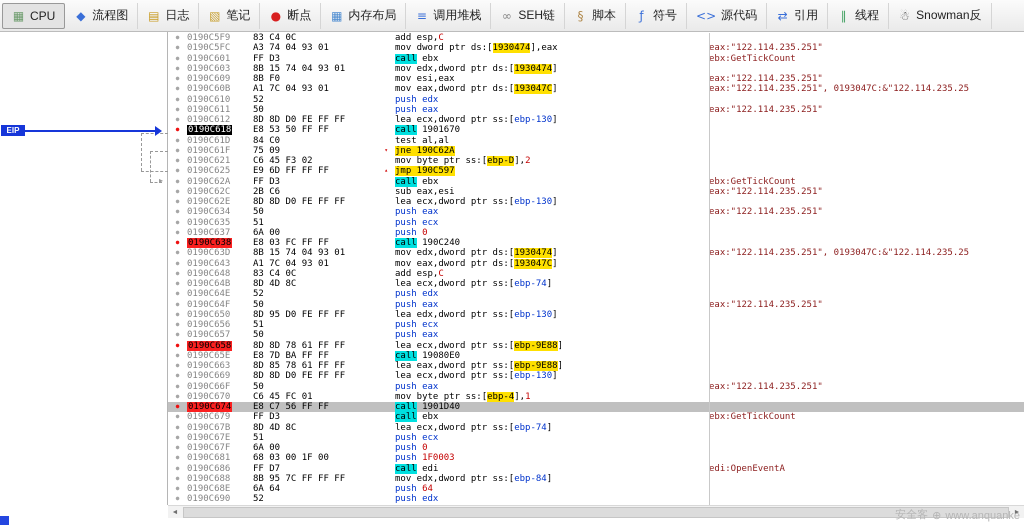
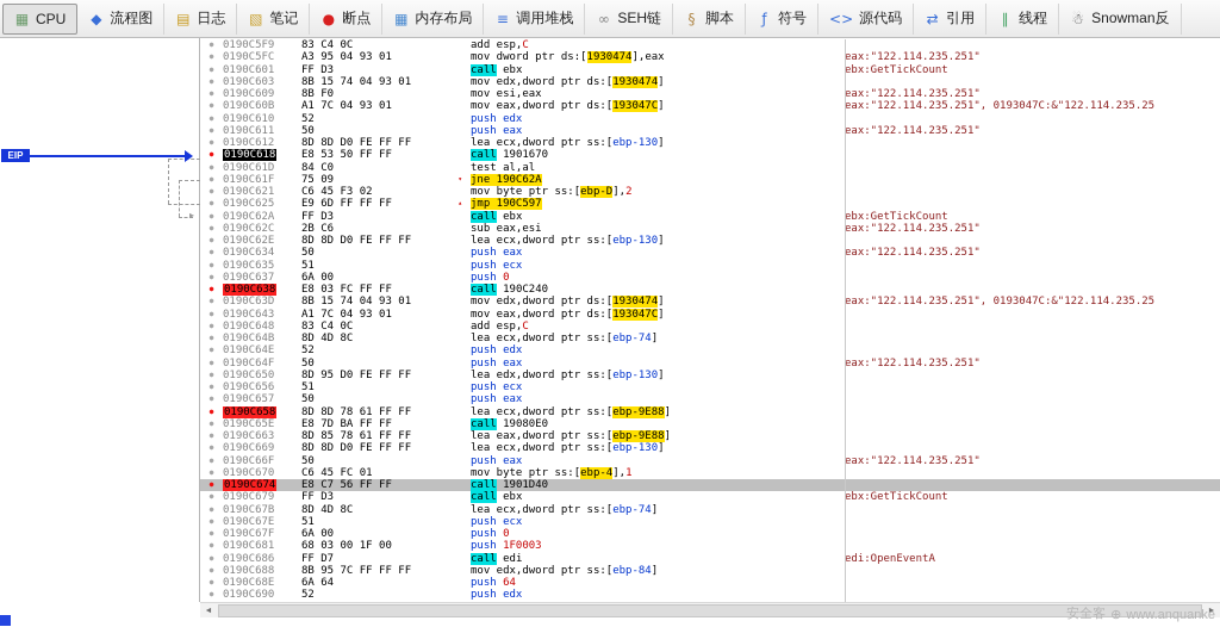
  ▦
  CPU
  ◆
  流程图
  ▤
  日志
  ▧
  笔记
  ●
  断点
  ▦
  内存布局
  ≡
  调用堆栈
  ∞
  SEH链
  §
  脚本
  ƒ
  符号
  <>
  源代码
  ⇄
  引用
  ∥
  线程
  ☃
  Snowman反
  EIP
  ▸
  0190C5F9
  83 C4 0C
  add esp,C
  0190C5FC
- A3 74 04 93 01
+ A3 95 04 93 01
  mov dword ptr ds:[1930474],eax
  eax:"122.114.235.251"
  0190C601
  FF D3
  call ebx
  ebx:GetTickCount
  0190C603
  8B 15 74 04 93 01
  mov edx,dword ptr ds:[1930474]
  0190C609
  8B F0
  mov esi,eax
  eax:"122.114.235.251"
  0190C60B
  A1 7C 04 93 01
  mov eax,dword ptr ds:[193047C]
  eax:"122.114.235.251", 0193047C:&"122.114.235.25
  0190C610
  52
  push edx
  0190C611
  50
  push eax
  eax:"122.114.235.251"
  0190C612
  8D 8D D0 FE FF FF
  lea ecx,dword ptr ss:[ebp-130]
  0190C618
  E8 53 50 FF FF
  call 1901670
  0190C61D
  84 C0
  test al,al
  0190C61F
  75 09
  jne 190C62A
  0190C621
  C6 45 F3 02
  mov byte ptr ss:[ebp-D],2
  0190C625
  E9 6D FF FF FF
  jmp 190C597
  0190C62A
  FF D3
  call ebx
  ebx:GetTickCount
  0190C62C
  2B C6
  sub eax,esi
  eax:"122.114.235.251"
  0190C62E
  8D 8D D0 FE FF FF
  lea ecx,dword ptr ss:[ebp-130]
  0190C634
  50
  push eax
  eax:"122.114.235.251"
  0190C635
  51
  push ecx
  0190C637
  6A 00
  push 0
  0190C638
  E8 03 FC FF FF
  call 190C240
  0190C63D
  8B 15 74 04 93 01
  mov edx,dword ptr ds:[1930474]
  eax:"122.114.235.251", 0193047C:&"122.114.235.25
  0190C643
  A1 7C 04 93 01
  mov eax,dword ptr ds:[193047C]
  0190C648
  83 C4 0C
  add esp,C
  0190C64B
  8D 4D 8C
  lea ecx,dword ptr ss:[ebp-74]
  0190C64E
  52
  push edx
  0190C64F
  50
  push eax
  eax:"122.114.235.251"
  0190C650
  8D 95 D0 FE FF FF
  lea edx,dword ptr ss:[ebp-130]
  0190C656
  51
  push ecx
  0190C657
  50
  push eax
  0190C658
  8D 8D 78 61 FF FF
  lea ecx,dword ptr ss:[ebp-9E88]
  0190C65E
  E8 7D BA FF FF
  call 19080E0
  0190C663
  8D 85 78 61 FF FF
  lea eax,dword ptr ss:[ebp-9E88]
  0190C669
  8D 8D D0 FE FF FF
  lea ecx,dword ptr ss:[ebp-130]
  0190C66F
  50
  push eax
  eax:"122.114.235.251"
  0190C670
  C6 45 FC 01
  mov byte ptr ss:[ebp-4],1
  0190C674
  E8 C7 56 FF FF
  call 1901D40
  0190C679
  FF D3
  call ebx
  ebx:GetTickCount
  0190C67B
  8D 4D 8C
  lea ecx,dword ptr ss:[ebp-74]
  0190C67E
  51
  push ecx
  0190C67F
  6A 00
  push 0
  0190C681
  68 03 00 1F 00
  push 1F0003
  0190C686
  FF D7
  call edi
  edi:OpenEventA
  0190C688
  8B 95 7C FF FF FF
  mov edx,dword ptr ss:[ebp-84]
  0190C68E
  6A 64
  push 64
  0190C690
  52
  push edx
  安全客
  ⊕
  www.anquanke
